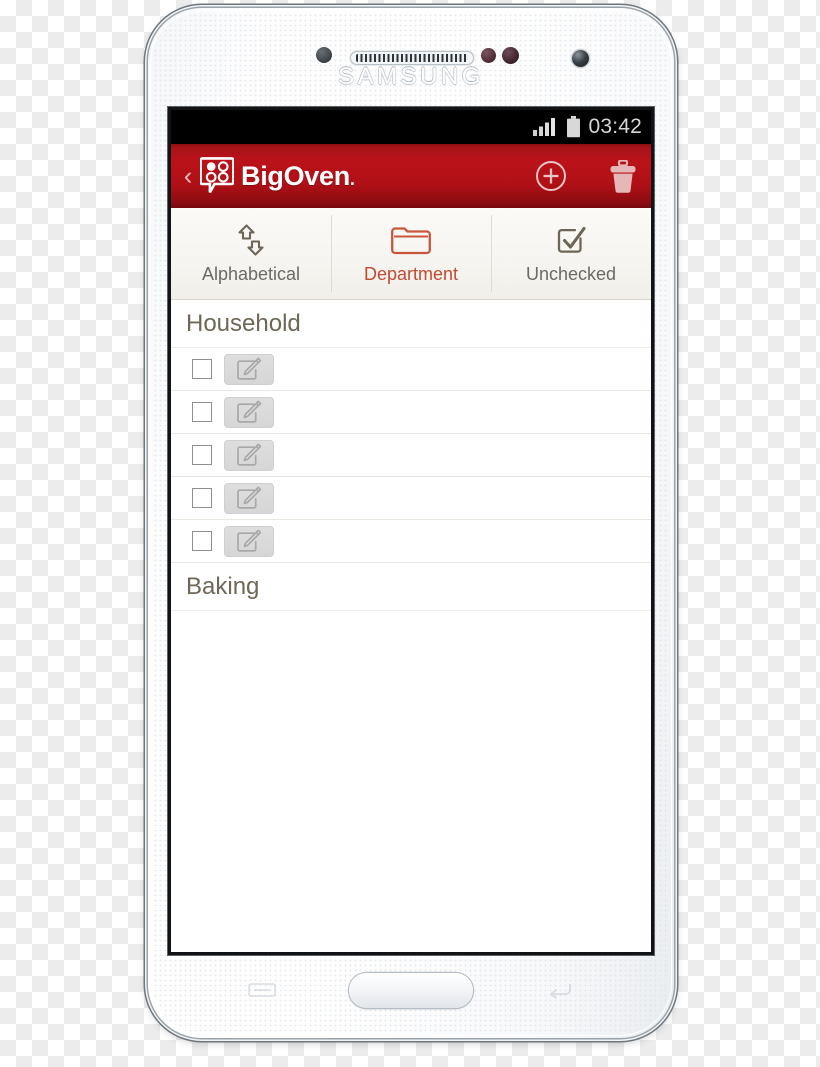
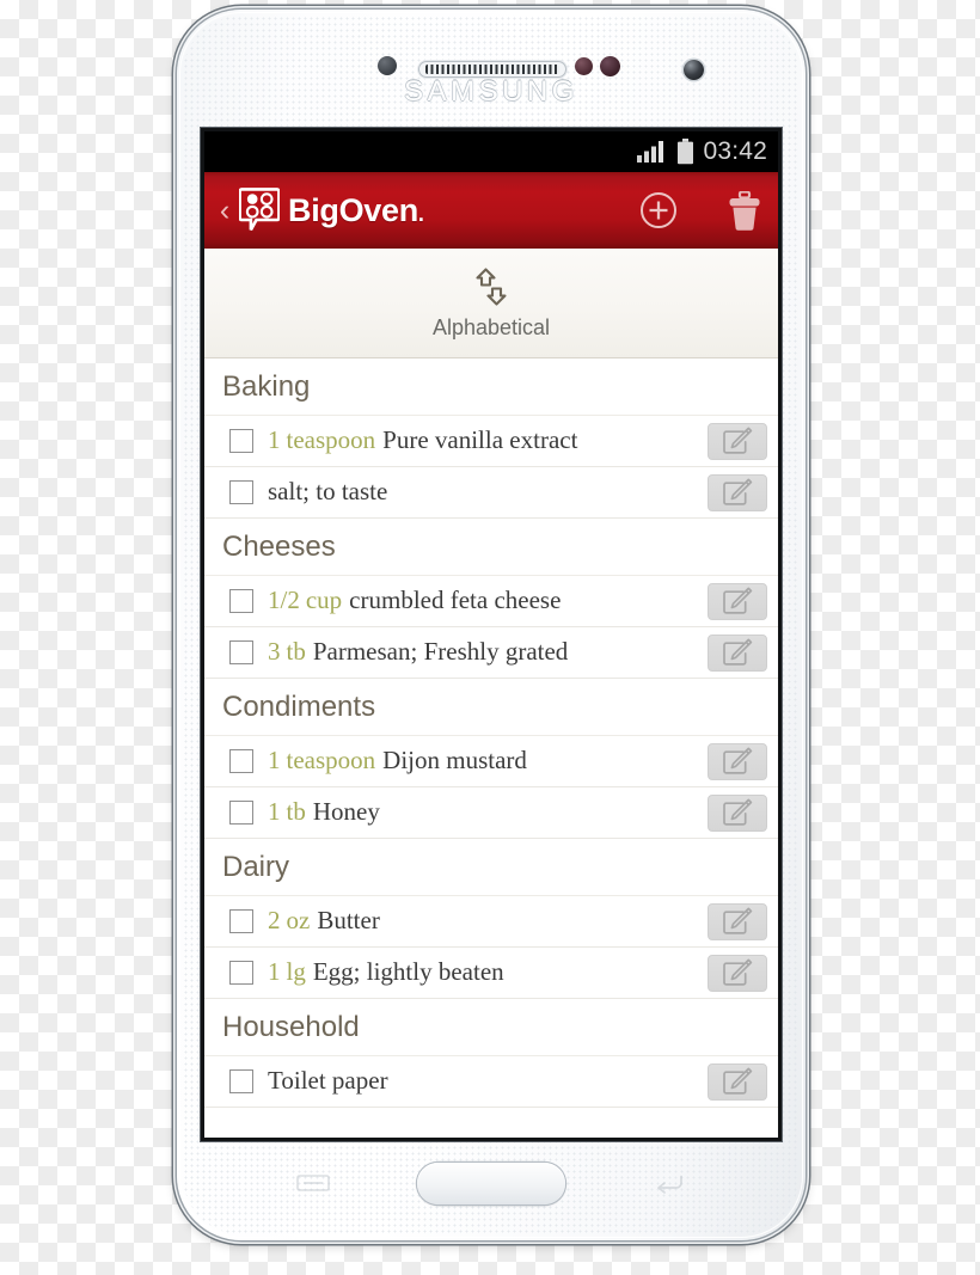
  SAMSUNG
  03:42
  ‹
  BigOven.
  Alphabetical
- Department
- Unchecked
- Household
+ Baking
+ 1 teaspoon Pure vanilla extract
+ salt; to taste
+ Cheeses
+ 1/2 cup crumbled feta cheese
+ 3 tb Parmesan; Freshly grated
+ Condiments
+ 1 teaspoon Dijon mustard
+ 1 tb Honey
+ Dairy
+ 2 oz Butter
+ 1 lg Egg; lightly beaten
- Baking
+ Household
+ Toilet paper
